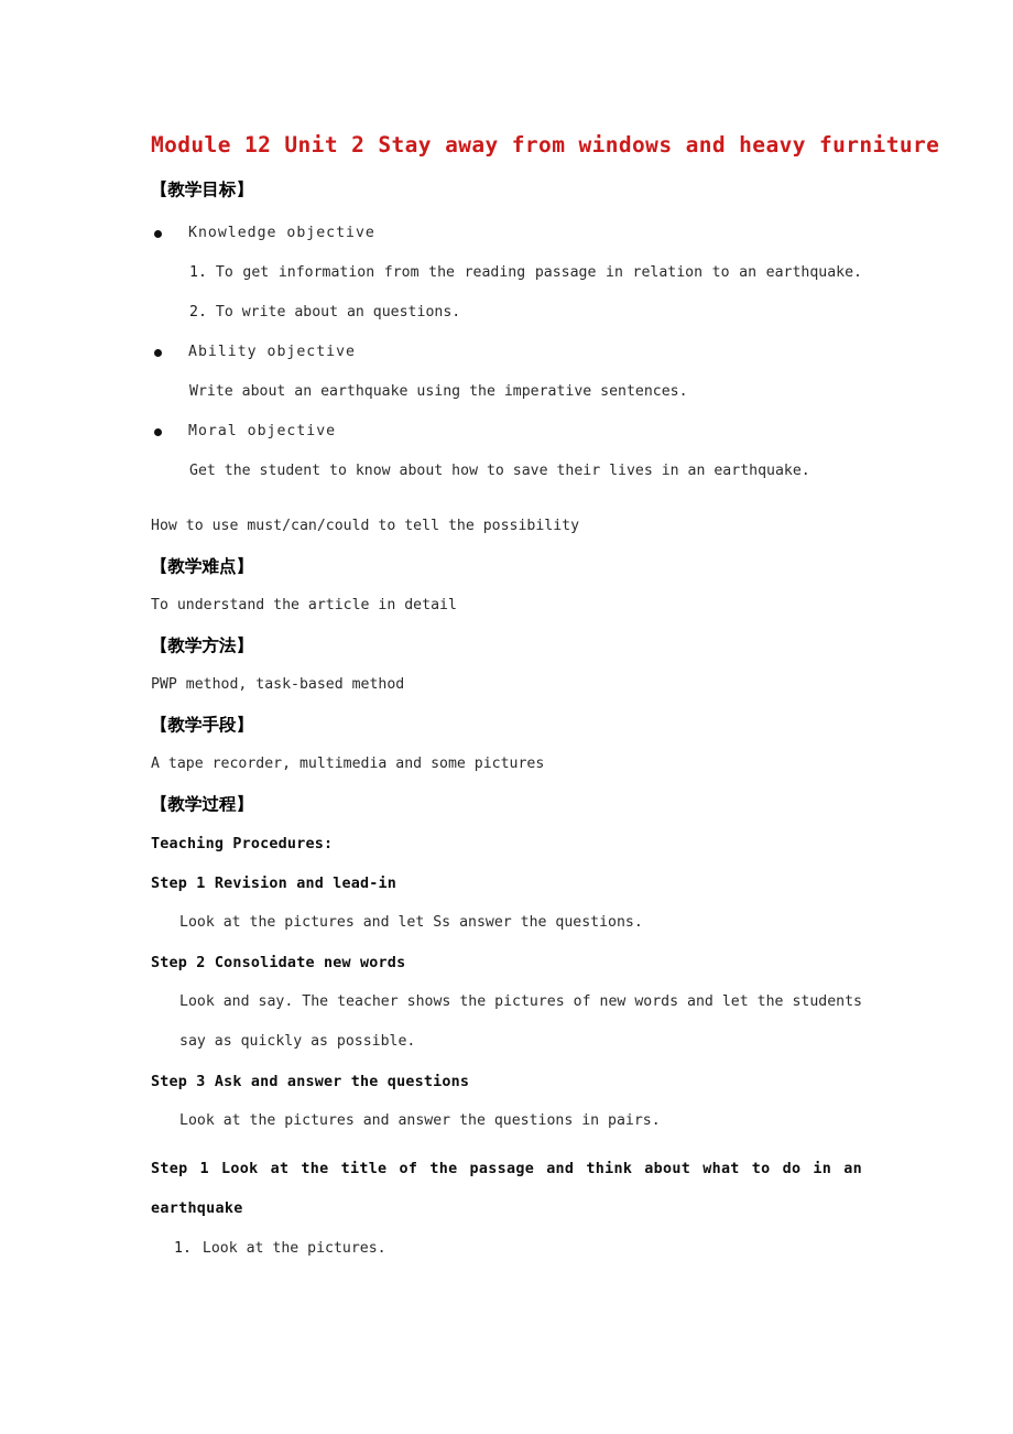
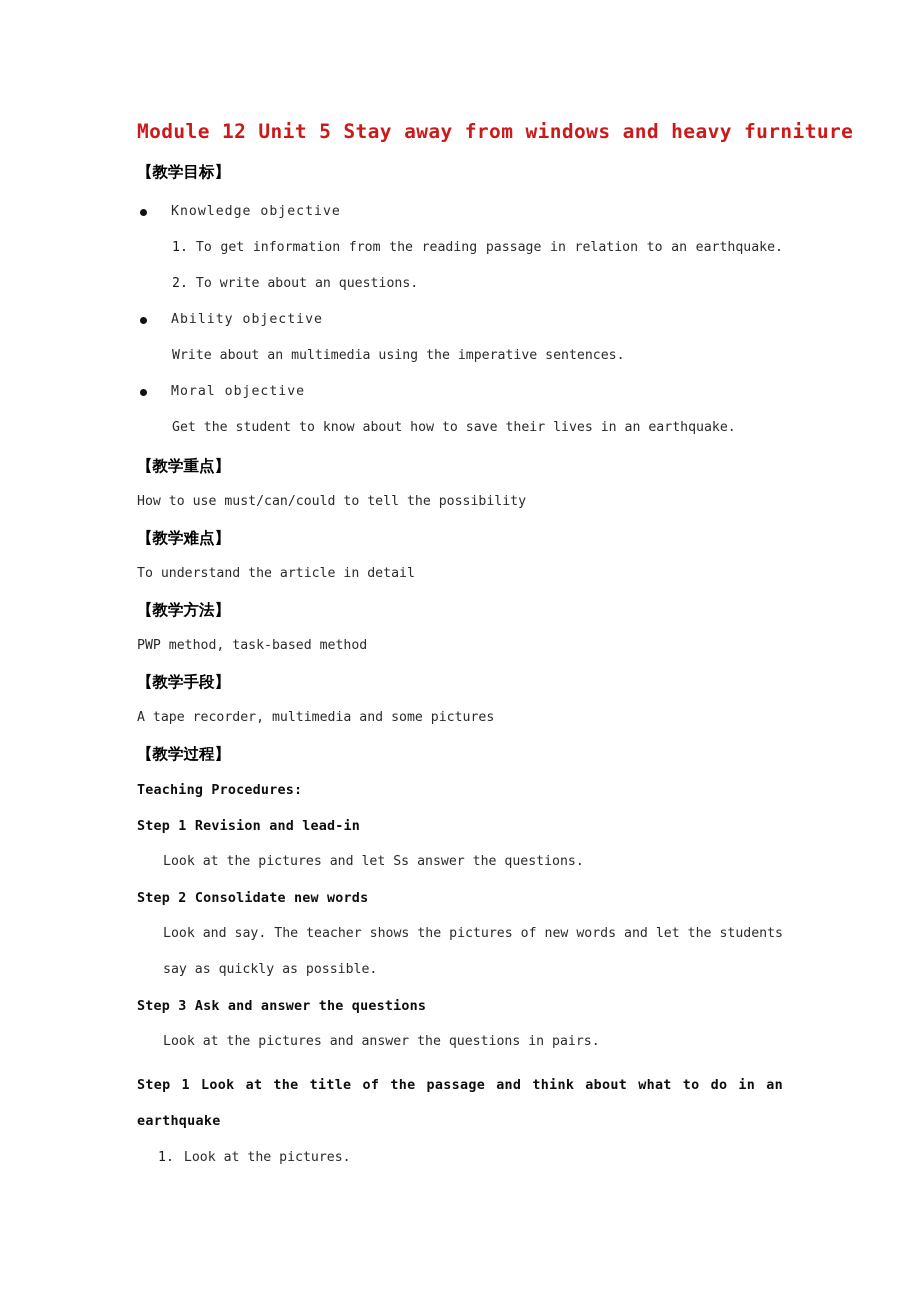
- Module 12 Unit 2 Stay away from windows and heavy furniture
+ Module 12 Unit 5 Stay away from windows and heavy furniture
  【教学目标】
  Knowledge objective
  1.
  To get information from the reading passage in relation to an earthquake.
  2.
  To write about an questions.
  Ability objective
- Write about an earthquake using the imperative sentences.
+ Write about an multimedia using the imperative sentences.
  Moral objective
  Get the student to know about how to save their lives in an earthquake.
+ 【教学重点】
  How to use must/can/could to tell the possibility
  【教学难点】
  To understand the article in detail
  【教学方法】
  PWP method, task-based method
  【教学手段】
  A tape recorder, multimedia and some pictures
  【教学过程】
  Teaching Procedures:
  Step 1 Revision and lead-in
  Look at the pictures and let Ss answer the questions.
  Step 2 Consolidate new words
  Look and say. The teacher shows the pictures of new words and let the students say as quickly as possible.
  Step 3 Ask and answer the questions
  Look at the pictures and answer the questions in pairs.
  Step 1 Look at the title of the passage and think about what to do in an earthquake
  1.
  Look at the pictures.
